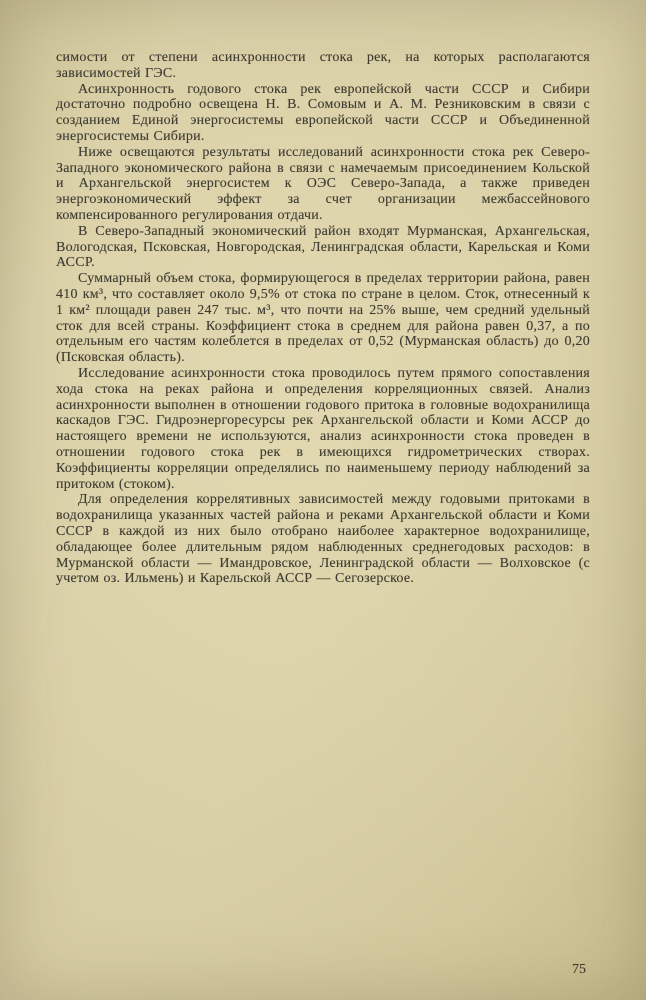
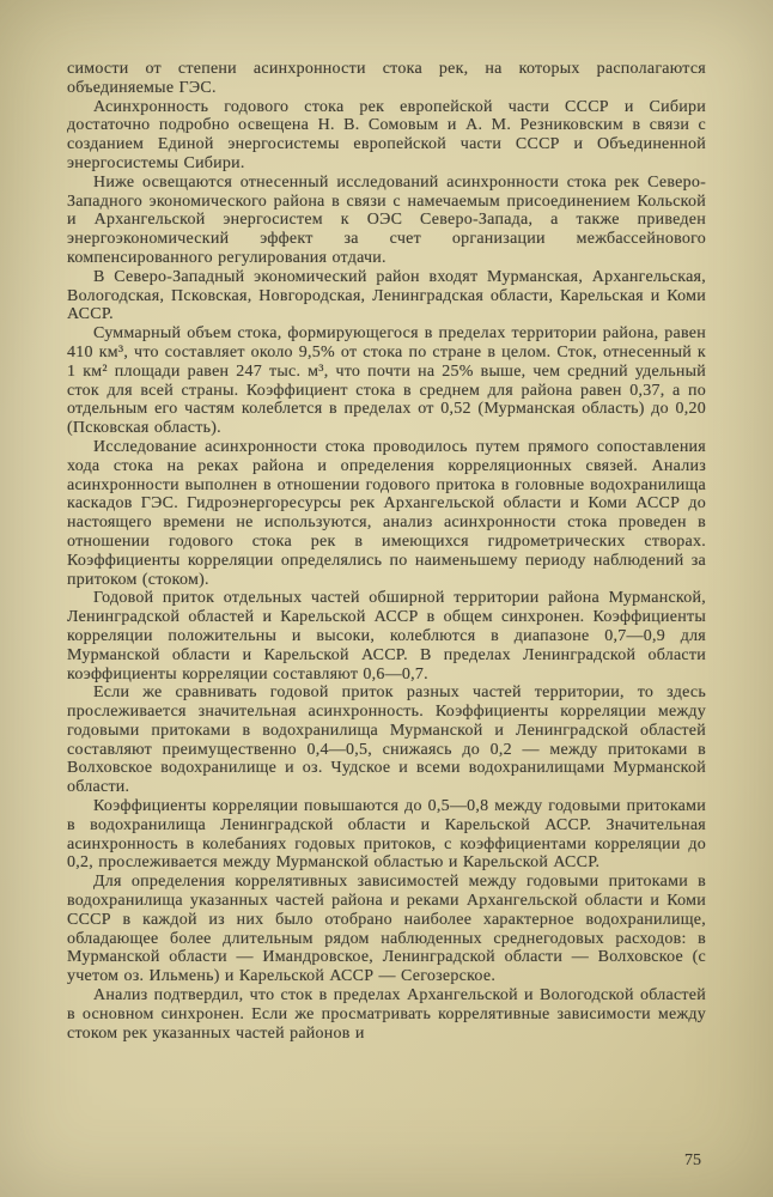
- симости от степени асинхронности стока рек, на которых располагаются зависимостей ГЭС.
+ симости от степени асинхронности стока рек, на которых располагаются объединяемые ГЭС.
  Асинхронность годового стока рек европейской части СССР и Сибири достаточно подробно освещена Н. В. Сомовым и А. М. Резниковским в связи с созданием Единой энергосистемы европейской части СССР и Объединенной энергосистемы Сибири.
- Ниже освещаются результаты исследований асинхронности стока рек Северо-Западного экономического района в связи с намечаемым присоединением Кольской и Архангельской энергосистем к ОЭС Северо-Запада, а также приведен энергоэкономический эффект за счет организации межбассейнового компенсированного регулирования отдачи.
+ Ниже освещаются отнесенный исследований асинхронности стока рек Северо-Западного экономического района в связи с намечаемым присоединением Кольской и Архангельской энергосистем к ОЭС Северо-Запада, а также приведен энергоэкономический эффект за счет организации межбассейнового компенсированного регулирования отдачи.
  В Северо-Западный экономический район входят Мурманская, Архангельская, Вологодская, Псковская, Новгородская, Ленинградская области, Карельская и Коми АССР.
  Суммарный объем стока, формирующегося в пределах территории района, равен 410 км³, что составляет около 9,5% от стока по стране в целом. Сток, отнесенный к 1 км² площади равен 247 тыс. м³, что почти на 25% выше, чем средний удельный сток для всей страны. Коэффициент стока в среднем для района равен 0,37, а по отдельным его частям колеблется в пределах от 0,52 (Мурманская область) до 0,20 (Псковская область).
  Исследование асинхронности стока проводилось путем прямого сопоставления хода стока на реках района и определения корреляционных связей. Анализ асинхронности выполнен в отношении годового притока в головные водохранилища каскадов ГЭС. Гидроэнергоресурсы рек Архангельской области и Коми АССР до настоящего времени не используются, анализ асинхронности стока проведен в отношении годового стока рек в имеющихся гидрометрических створах. Коэффициенты корреляции определялись по наименьшему периоду наблюдений за притоком (стоком).
+ Годовой приток отдельных частей обширной территории района Мурманской, Ленинградской областей и Карельской АССР в общем синхронен. Коэффициенты корреляции положительны и высоки, колеблются в диапазоне 0,7—0,9 для Мурманской области и Карельской АССР. В пределах Ленинградской области коэффициенты корреляции составляют 0,6—0,7.
+ Если же сравнивать годовой приток разных частей территории, то здесь прослеживается значительная асинхронность. Коэффициенты корреляции между годовыми притоками в водохранилища Мурманской и Ленинградской областей составляют преимущественно 0,4—0,5, снижаясь до 0,2 — между притоками в Волховское водохранилище и оз. Чудское и всеми водохранилищами Мурманской области.
+ Коэффициенты корреляции повышаются до 0,5—0,8 между годовыми притоками в водохранилища Ленинградской области и Карельской АССР. Значительная асинхронность в колебаниях годовых притоков, с коэффициентами корреляции до 0,2, прослеживается между Мурманской областью и Карельской АССР.
  Для определения коррелятивных зависимостей между годовыми притоками в водохранилища указанных частей района и реками Архангельской области и Коми СССР в каждой из них было отобрано наиболее характерное водохранилище, обладающее более длительным рядом наблюденных среднегодовых расходов: в Мурманской области — Имандровское, Ленинградской области — Волховское (с учетом оз. Ильмень) и Карельской АССР — Сегозерское.
+ Анализ подтвердил, что сток в пределах Архангельской и Вологодской областей в основном синхронен. Если же просматривать коррелятивные зависимости между стоком рек указанных частей районов и
  75
